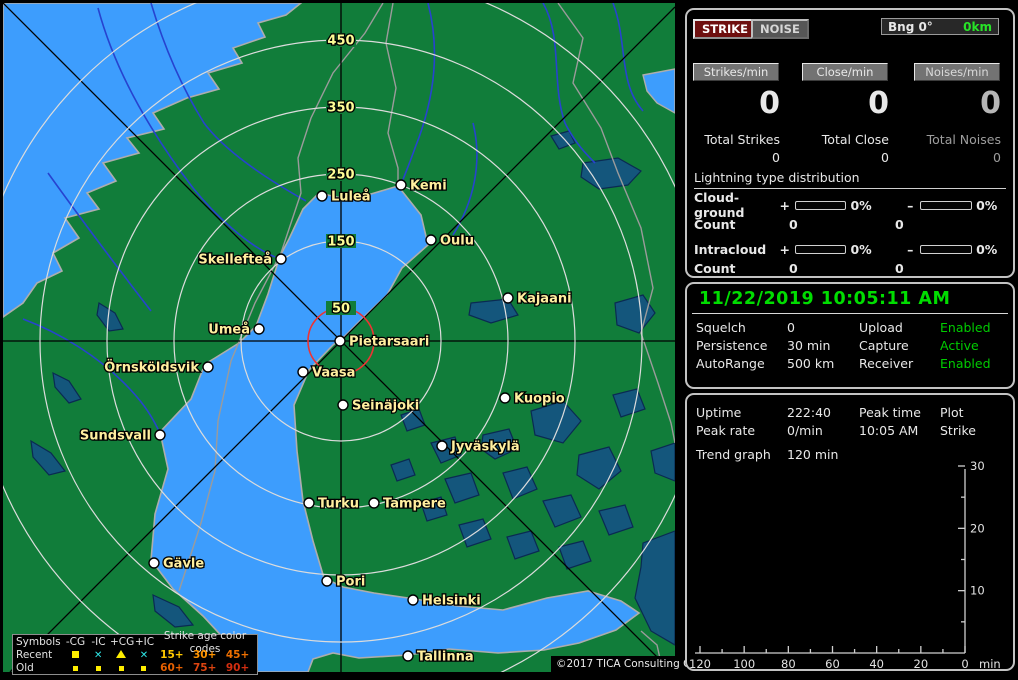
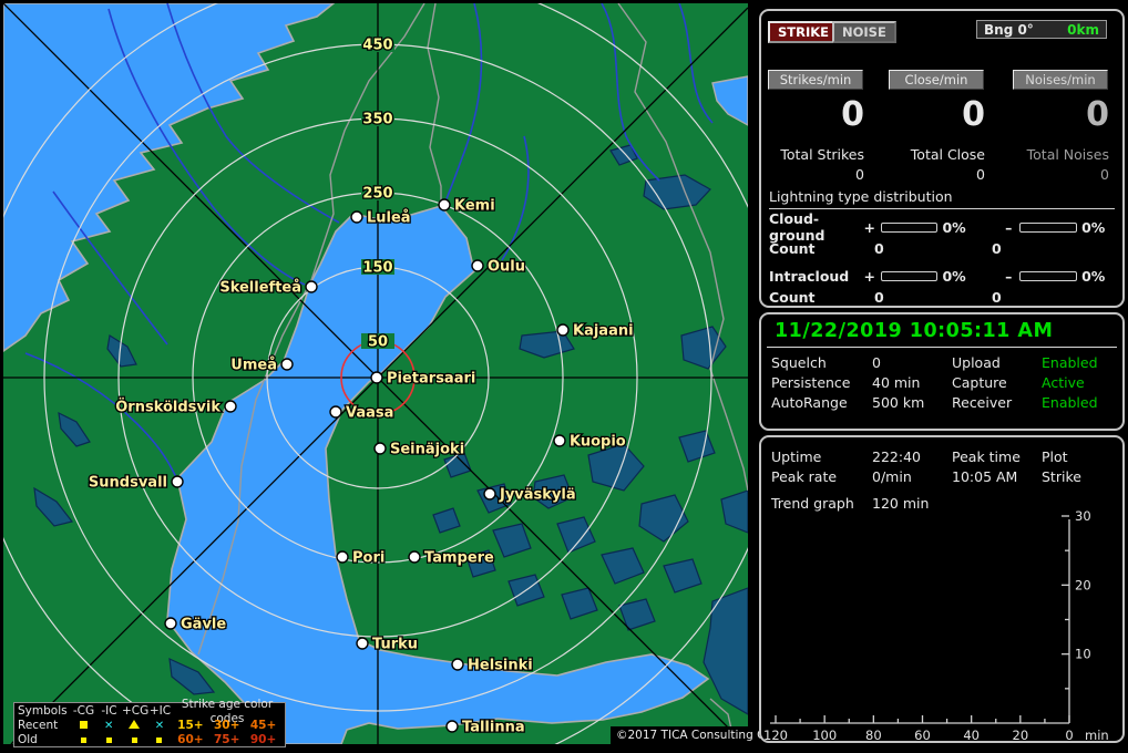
  50
  150
  250
  350
  450
  Kemi
  Luleå
  Oulu
  Skellefteå
  Kajaani
  Umeå
  Pietarsaari
  Örnsköldsvik
  Vaasa
  Kuopio
  Seinäjoki
  Sundsvall
  Jyväskylä
- Turku
+ Pori
  Tampere
  Gävle
- Pori
+ Turku
  Helsinki
  Tallinna
  Symbols
  -CG
  -IC
  +CG
  +IC
  Strike age color codes
  Recent
  ✕
  ✕
  15+
  30+
  45+
  Old
  60+
  75+
  90+
  ©2017 TICA Consulting
  STRIKE
  NOISE
  Bng 0°
  0km
  Strikes/min
  0
  Total Strikes
  0
  Close/min
  0
  Total Close
  0
  Noises/min
  0
  Total Noises
  0
  Lightning type distribution
  Cloud-ground
  +
  0%
  –
  0%
  Count
  0
  0
  Intracloud
  +
  0%
  –
  0%
  Count
  0
  0
  11/22/2019 10:05:11 AM
  Squelch
  0
  Upload
  Enabled
  Persistence
- 30 min
+ 40 min
  Capture
  Active
  AutoRange
  500 km
  Receiver
  Enabled
  Uptime
  222:40
  Peak time
  Plot
  Peak rate
  0/min
  10:05 AM
  Strike
  Trend graph
  120 min
  10
  20
  30
  120
  100
  80
  60
  40
  20
  0
  min
